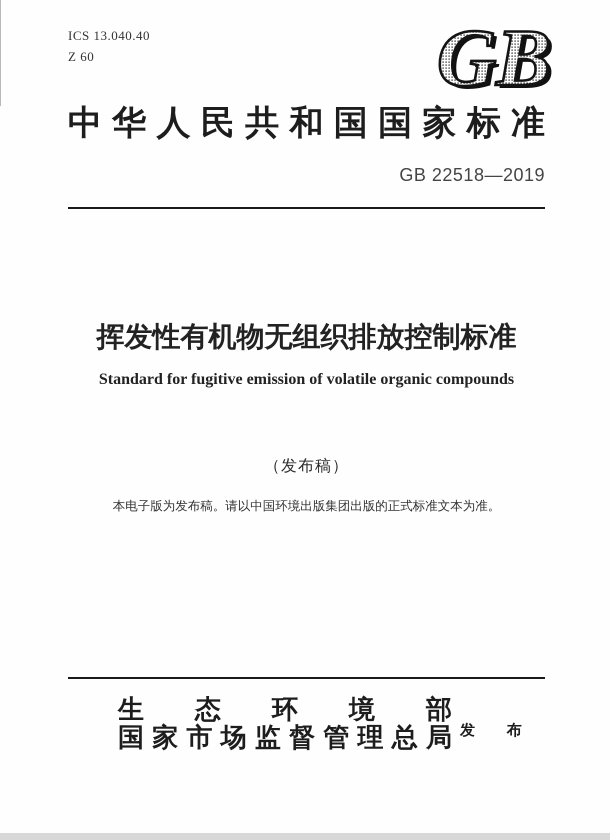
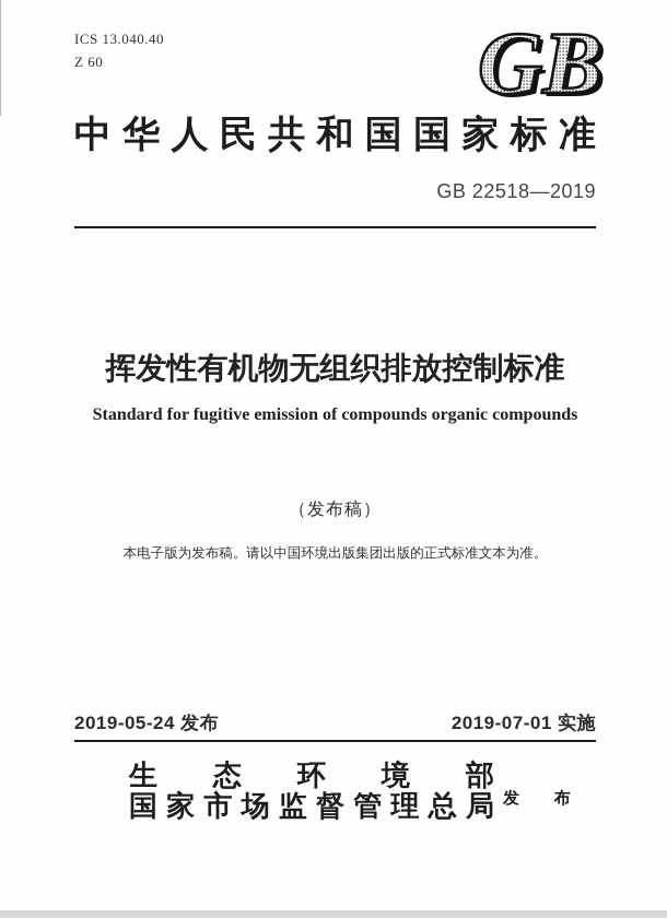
  ICS 13.040.40
  Z 60
  GB
  中华人民共和国国家标准
  GB 22518—2019
  挥发性有机物无组织排放控制标准
- Standard for fugitive emission of volatile organic compounds
+ Standard for fugitive emission of compounds organic compounds
  （发布稿）
  本电子版为发布稿。请以中国环境出版集团出版的正式标准文本为准。
+ 2019-05-24 发布
+ 2019-07-01 实施
  生态环境部
  国家市场监督管理总局
  发 布
